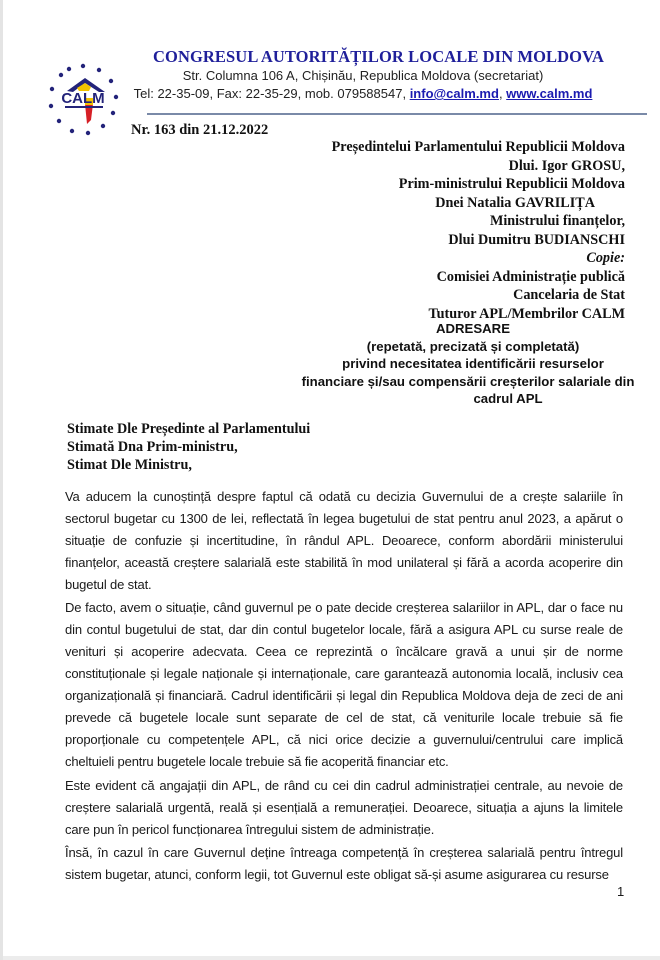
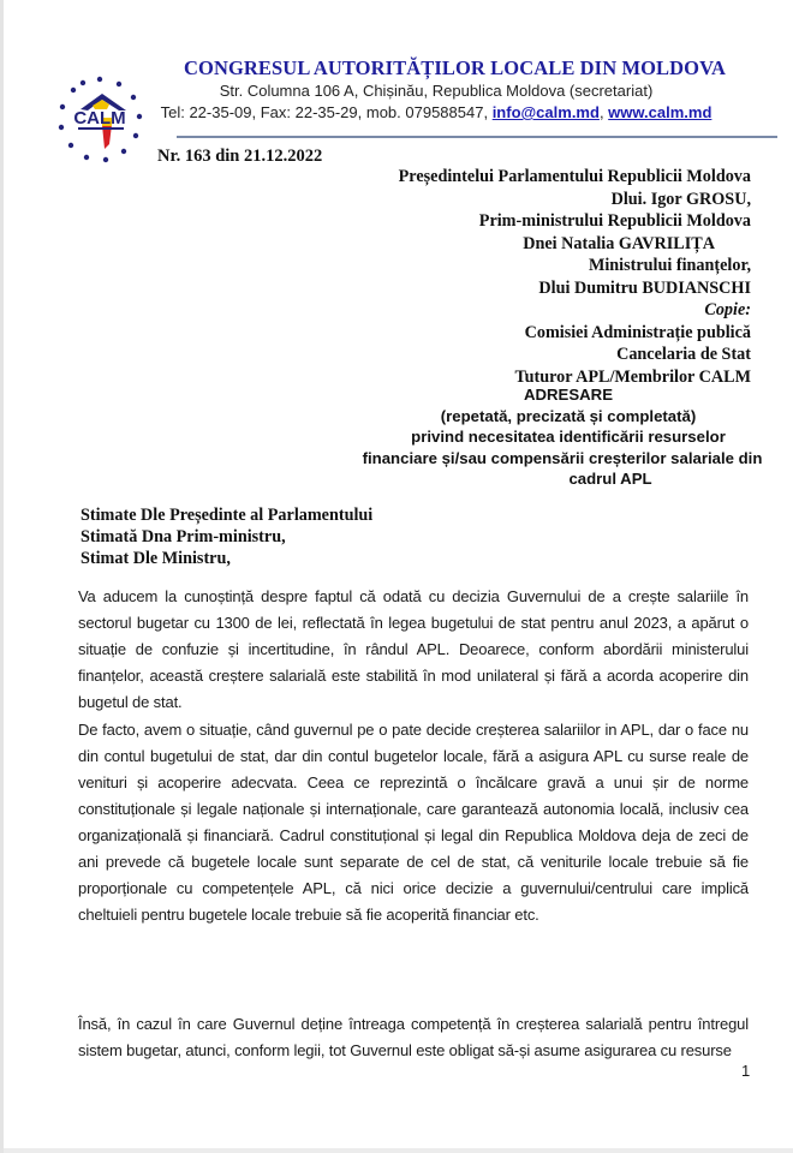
  CALM
  CONGRESUL AUTORITĂȚILOR LOCALE DIN MOLDOVA
  Str. Columna 106 A, Chișinău, Republica Moldova (secretariat)
  Tel: 22-35-09, Fax: 22-35-29, mob. 079588547, info@calm.md, www.calm.md
  Nr. 163 din 21.12.2022
  Președintelui Parlamentului Republicii Moldova
  Dlui. Igor GROSU,
  Prim-ministrului Republicii Moldova
  Dnei Natalia GAVRILIȚA
  Ministrului finanțelor,
  Dlui Dumitru BUDIANSCHI
  Copie:
  Comisiei Administrație publică
  Cancelaria de Stat
  Tuturor APL/Membrilor CALM
  ADRESARE
  (repetată, precizată și completată)
  privind necesitatea identificării resurselor
  financiare și/sau compensării creșterilor salariale din
  cadrul APL
  Stimate Dle Președinte al Parlamentului
  Stimată Dna Prim-ministru,
  Stimat Dle Ministru,
  Va aducem la cunoștință despre faptul că odată cu decizia Guvernului de a crește salariile în sectorul bugetar cu 1300 de lei, reflectată în legea bugetului de stat pentru anul 2023, a apărut o situație de confuzie și incertitudine, în rândul APL. Deoarece, conform abordării ministerului finanțelor, această creștere salarială este stabilită în mod unilateral și fără a acorda acoperire din bugetul de stat.
- De facto, avem o situație, când guvernul pe o pate decide creșterea salariilor in APL, dar o face nu din contul bugetului de stat, dar din contul bugetelor locale, fără a asigura APL cu surse reale de venituri și acoperire adecvata. Ceea ce reprezintă o încălcare gravă a unui șir de norme constituționale și legale naționale și internaționale, care garantează autonomia locală, inclusiv cea organizațională și financiară. Cadrul identificării și legal din Republica Moldova deja de zeci de ani prevede că bugetele locale sunt separate de cel de stat, că veniturile locale trebuie să fie proporționale cu competențele APL, că nici orice decizie a guvernului/centrului care implică cheltuieli pentru bugetele locale trebuie să fie acoperită financiar etc.
+ De facto, avem o situație, când guvernul pe o pate decide creșterea salariilor in APL, dar o face nu din contul bugetului de stat, dar din contul bugetelor locale, fără a asigura APL cu surse reale de venituri și acoperire adecvata. Ceea ce reprezintă o încălcare gravă a unui șir de norme constituționale și legale naționale și internaționale, care garantează autonomia locală, inclusiv cea organizațională și financiară. Cadrul constituțional și legal din Republica Moldova deja de zeci de ani prevede că bugetele locale sunt separate de cel de stat, că veniturile locale trebuie să fie proporționale cu competențele APL, că nici orice decizie a guvernului/centrului care implică cheltuieli pentru bugetele locale trebuie să fie acoperită financiar etc.
- Este evident că angajații din APL, de rând cu cei din cadrul administrației centrale, au nevoie de creștere salarială urgentă, reală și esențială a remunerației. Deoarece, situația a ajuns la limitele care pun în pericol funcționarea întregului sistem de administrație.
  Însă, în cazul în care Guvernul deține întreaga competență în creșterea salarială pentru întregul sistem bugetar, atunci, conform legii, tot Guvernul este obligat să-și asume asigurarea cu resurse
  1
